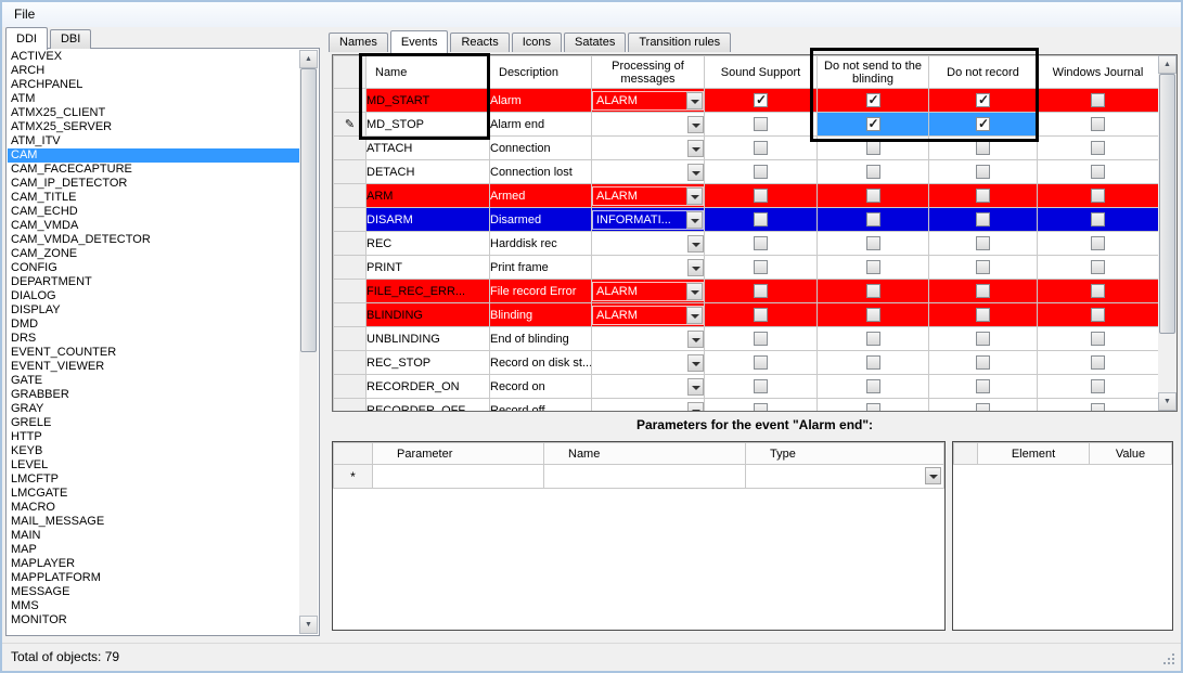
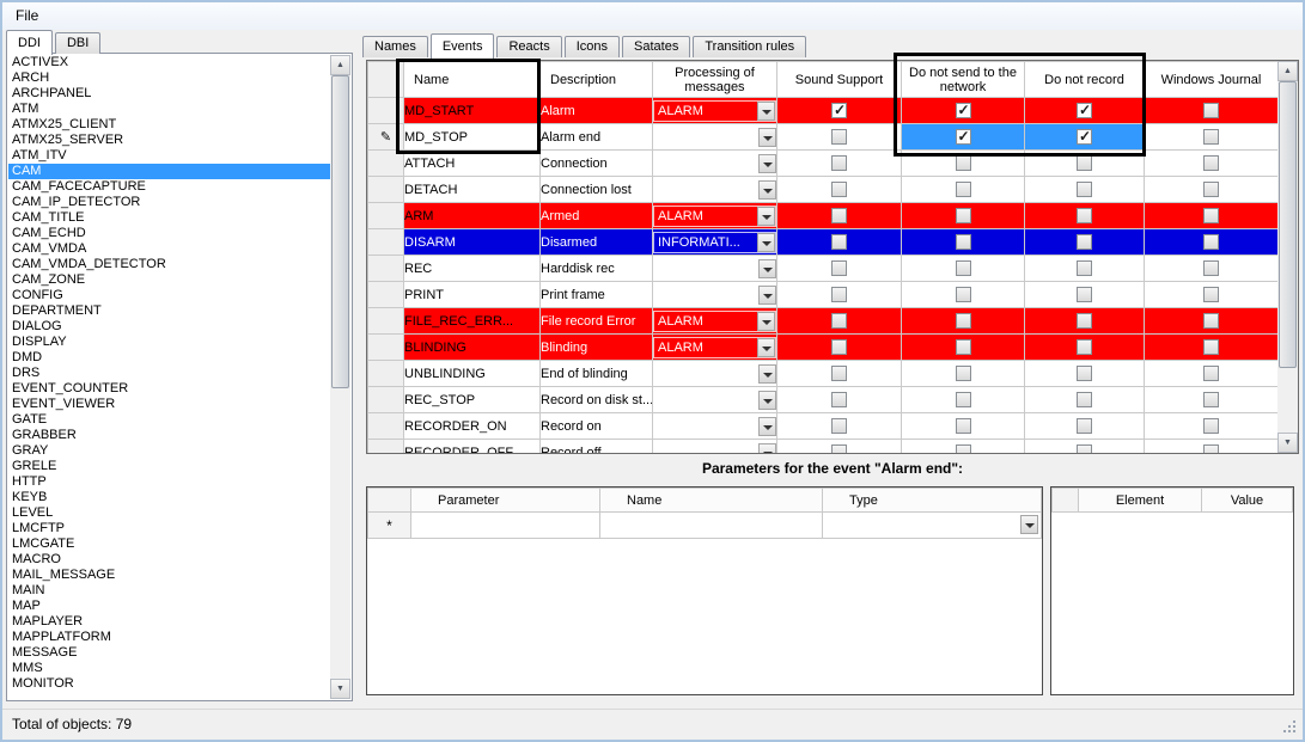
  File
  DDI
  DBI
  ACTIVEX
  ARCH
  ARCHPANEL
  ATM
  ATMX25_CLIENT
  ATMX25_SERVER
  ATM_ITV
  CAM
  CAM_FACECAPTURE
  CAM_IP_DETECTOR
  CAM_TITLE
  CAM_ECHD
  CAM_VMDA
  CAM_VMDA_DETECTOR
  CAM_ZONE
  CONFIG
  DEPARTMENT
  DIALOG
  DISPLAY
  DMD
  DRS
  EVENT_COUNTER
  EVENT_VIEWER
  GATE
  GRABBER
  GRAY
  GRELE
  HTTP
  KEYB
  LEVEL
  LMCFTP
  LMCGATE
  MACRO
  MAIL_MESSAGE
  MAIN
  MAP
  MAPLAYER
  MAPPLATFORM
  MESSAGE
  MMS
  MONITOR
  Names
  Events
  Reacts
  Icons
  Satates
  Transition rules
- 	Name	Description	Processing of messages	Sound Support	Do not send to the blinding	Do not record	Windows Journal
+ 	Name	Description	Processing of messages	Sound Support	Do not send to the network	Do not record	Windows Journal
  	MD_START	Alarm	ALARM
  ✎	MD_STOP	Alarm end
  	ATTACH	Connection
  	DETACH	Connection lost
  	ARM	Armed	ALARM
  	DISARM	Disarmed	INFORMATI...
  	REC	Harddisk rec
  	PRINT	Print frame
  	FILE_REC_ERR...	File record Error	ALARM
  	BLINDING	Blinding	ALARM
  	UNBLINDING	End of blinding
  	REC_STOP	Record on disk st...
  	RECORDER_ON	Record on
  	RECORDER_OFF	Record off
  Parameters for the event "Alarm end":
  	Parameter	Name	Type
  *
  	Element	Value
  Total of objects: 79
